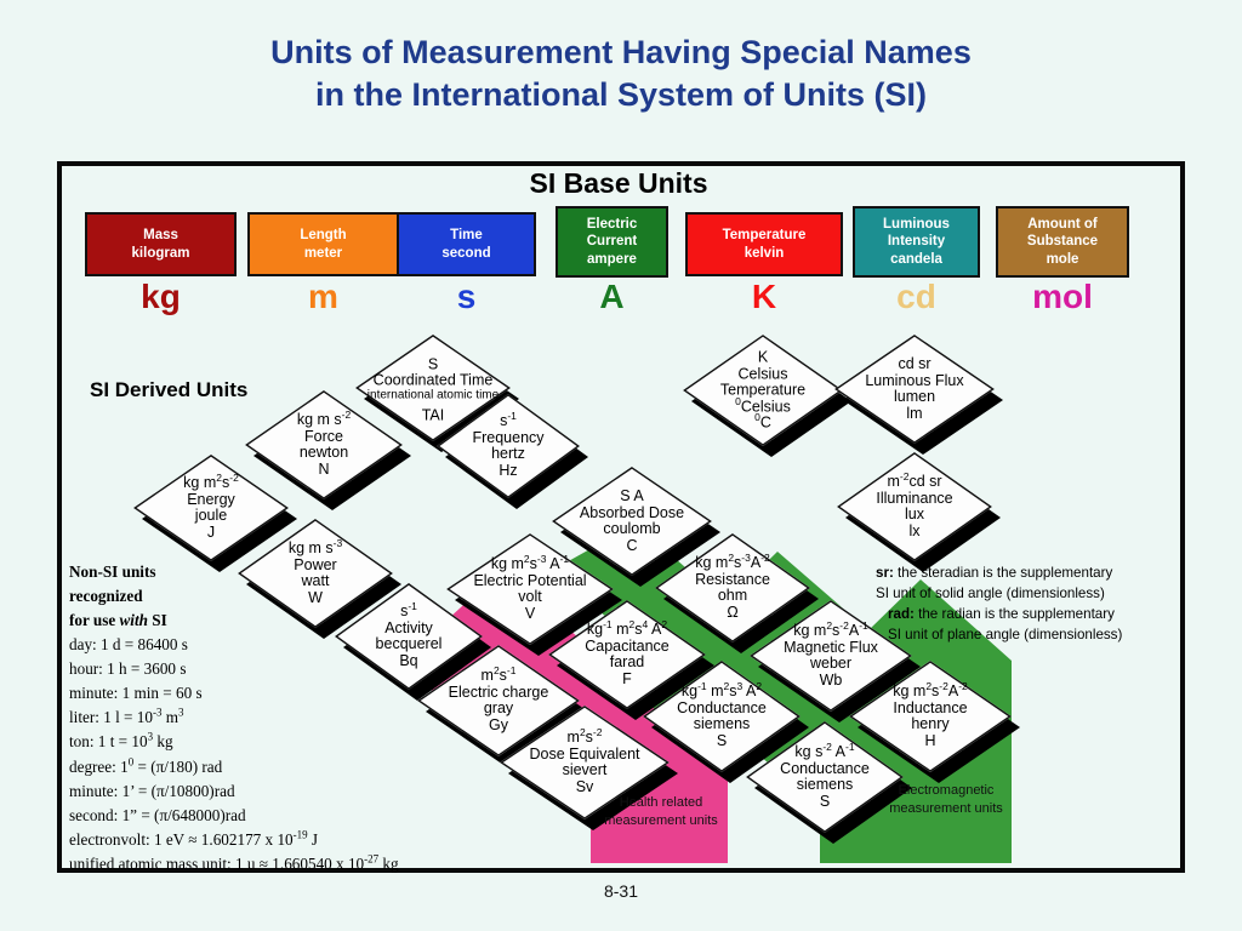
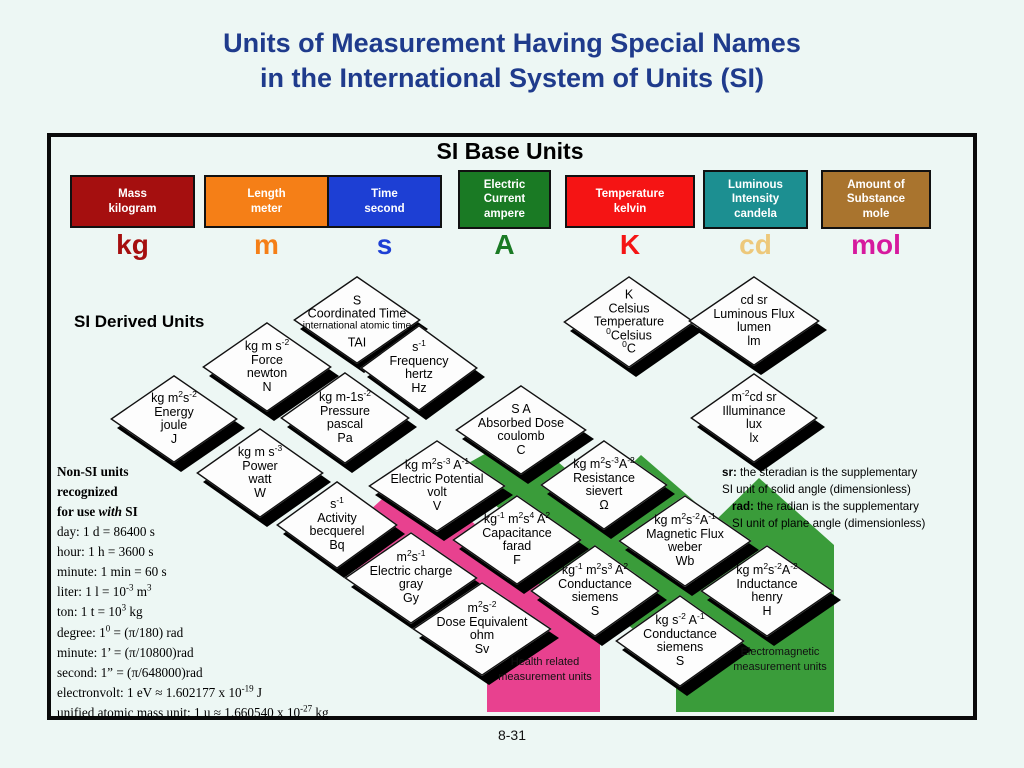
  Units of Measurement Having Special Names
  in the International System of Units (SI)
  SI Base Units
  Mass
  kilogram
  kg
  Length
  meter
  m
  Time
  second
  s
  Electric
  Current
  ampere
  A
  Temperature
  kelvin
  K
  Luminous
  Intensity
  candela
  cd
  Amount of
  Substance
  mole
  mol
  SI Derived Units
  S
  Coordinated Time
  international atomic time
  TAI
  kg m s-2
  Force
  newton
  N
  s-1
  Frequency
  hertz
  Hz
  kg m2s-2
  Energy
  joule
  J
+ kg m-1s-2
+ Pressure
+ pascal
+ Pa
  kg m s-3
  Power
  watt
  W
  s-1
  Activity
  becquerel
  Bq
  m2s-1
  Electric charge
  gray
  Gy
  m2s-2
  Dose Equivalent
- sievert
+ ohm
  Sv
  S A
  Absorbed Dose
  coulomb
  C
  kg m2s-3 A-1
  Electric Potential
  volt
  V
  kg m2s-3A-2
  Resistance
- ohm
+ sievert
  Ω
  kg-1 m2s4 A2
  Capacitance
  farad
  F
  kg-1 m2s3 A2
  Conductance
  siemens
  S
  kg m2s-2A-1
  Magnetic Flux
  weber
  Wb
  kg m2s-2A-2
  Inductance
  henry
  H
  kg s-2 A-1
  Conductance
  siemens
  S
  K
  Celsius
  Temperature
  0Celsius
  0C
  cd sr
  Luminous Flux
  lumen
  lm
  m-2cd sr
  Illuminance
  lux
  lx
  Electromagnetic
  measurement units
  Health related
  measurement units
  Non-SI units
  recognized
  for use with SI
  day: 1 d = 86400 s
  hour: 1 h = 3600 s
  minute: 1 min = 60 s
  liter: 1 l = 10-3 m3
  ton: 1 t = 103 kg
  degree: 10 = (π/180) rad
  minute: 1’ = (π/10800)rad
  second: 1” = (π/648000)rad
  electronvolt: 1 eV ≈ 1.602177 x 10-19 J
  unified atomic mass unit: 1 u ≈ 1.660540 x 10-27 kg
  sr: the steradian is the supplementary
  SI unit of solid angle (dimensionless)
  rad: the radian is the supplementary
  SI unit of plane angle (dimensionless)
  8-31
